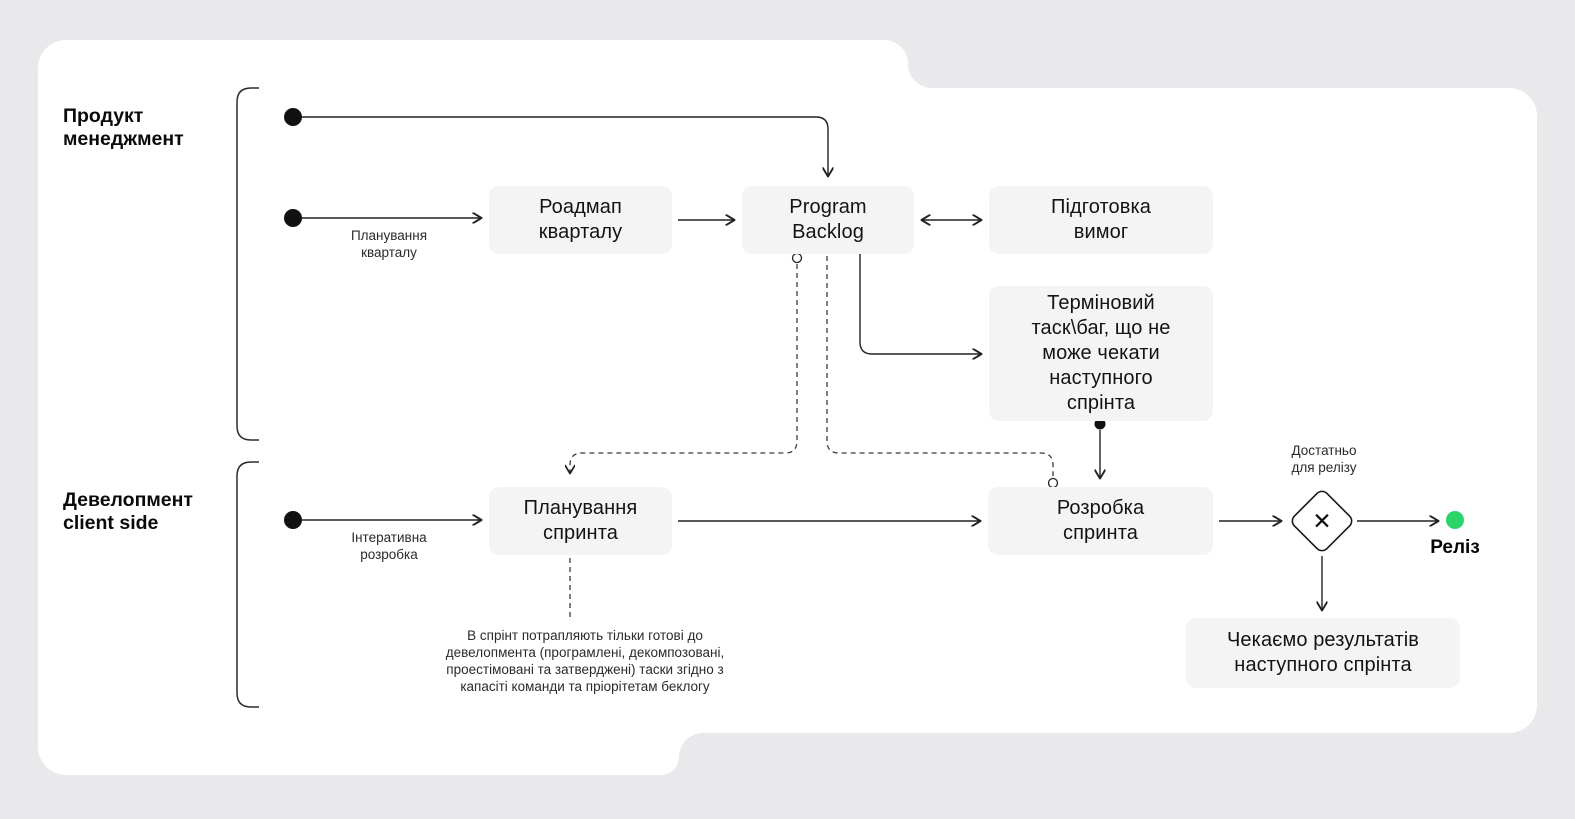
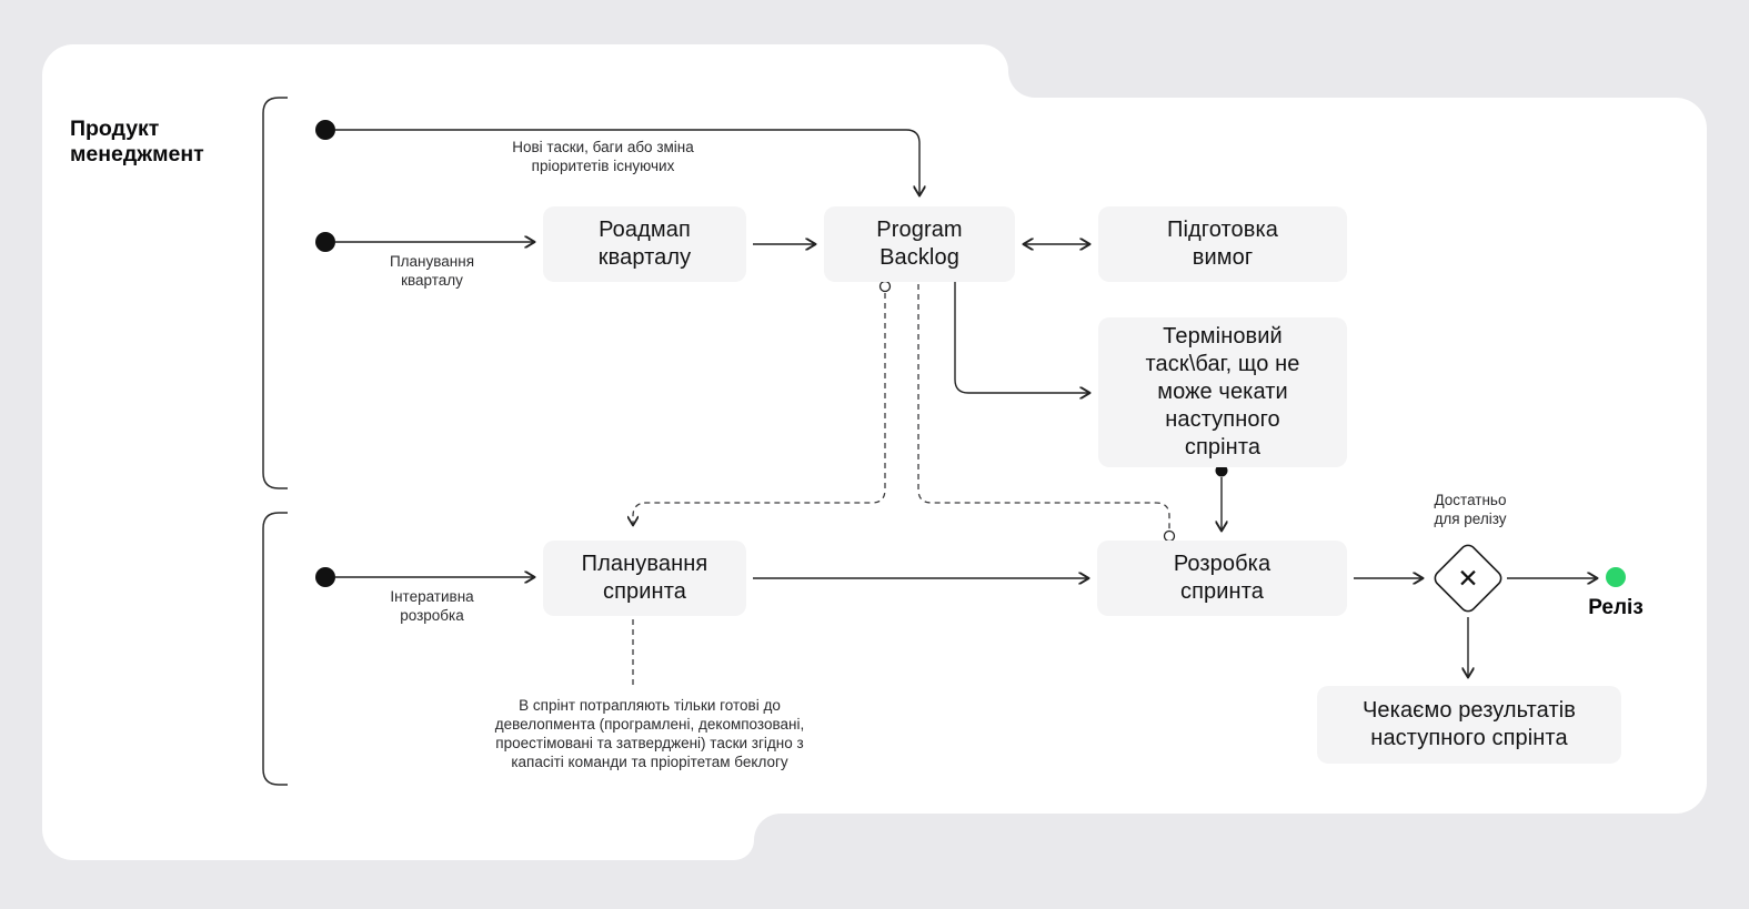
  Продукт
  менеджмент
- Девелопмент
- client side
  Роадмап
  кварталу
  Program
  Backlog
  Підготовка
  вимог
  Терміновий
  таск\баг, що не
  може чекати
  наступного
  спрінта
  Планування
  спринта
  Розробка
  спринта
  Чекаємо результатів
  наступного спрінта
  ✕
+ Нові таски, баги або зміна
+ пріоритетів існуючих
  Планування
  кварталу
  Інтеративна
  розробка
  В спрінт потрапляють тільки готові до
  девелопмента (програмлені, декомпозовані,
  проестімовані та затверджені) таски згідно з
  капасіті команди та пріорітетам беклогу
  Достатньо
  для релізу
  Реліз
